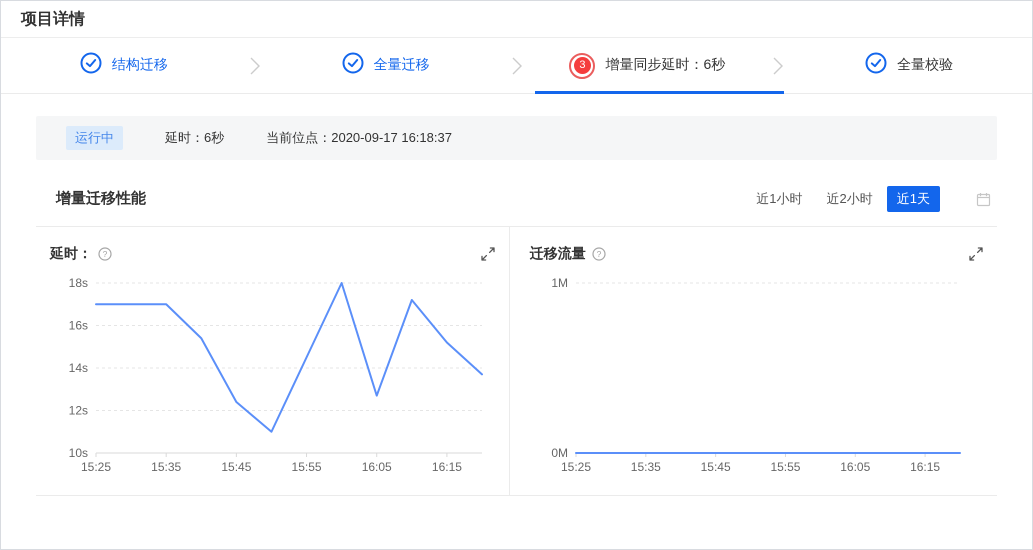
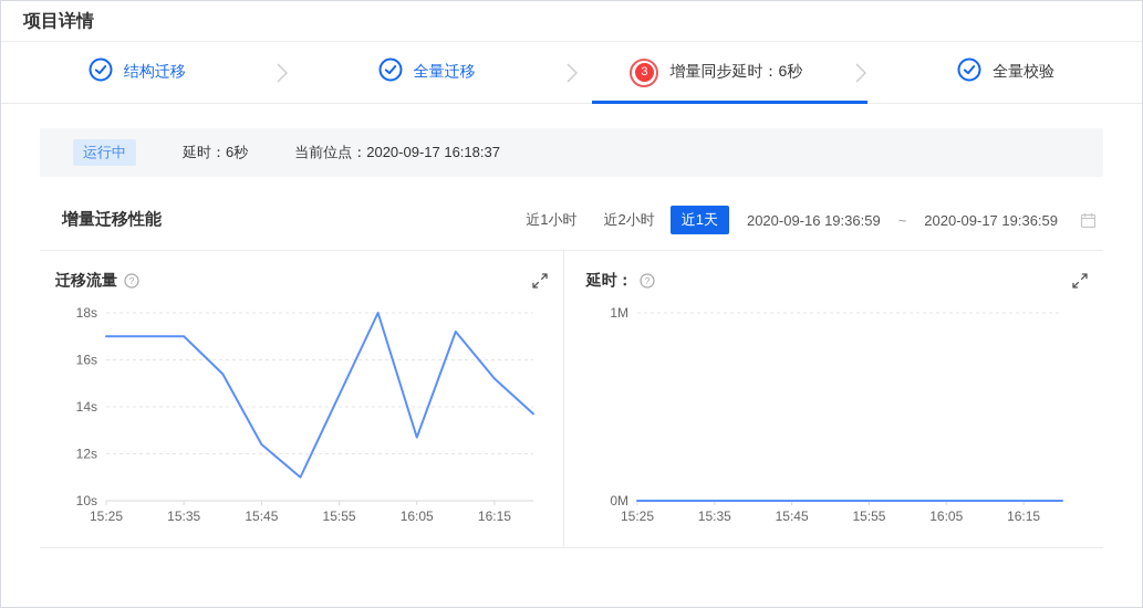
  项目详情
  结构迁移
  全量迁移
  3
  增量同步延时：6秒
  全量校验
  运行中
  延时：6秒
  当前位点：2020-09-17 16:18:37
  增量迁移性能
  近1小时
  近2小时
  近1天
+ 2020-09-16 19:36:59
+ ~
+ 2020-09-17 19:36:59
- 延时：
+ 迁移流量
  ?
  10s
  12s
  14s
  16s
  18s
  15:25
  15:35
  15:45
  15:55
  16:05
  16:15
- 迁移流量
+ 延时：
  ?
  0M
  1M
  15:25
  15:35
  15:45
  15:55
  16:05
  16:15
